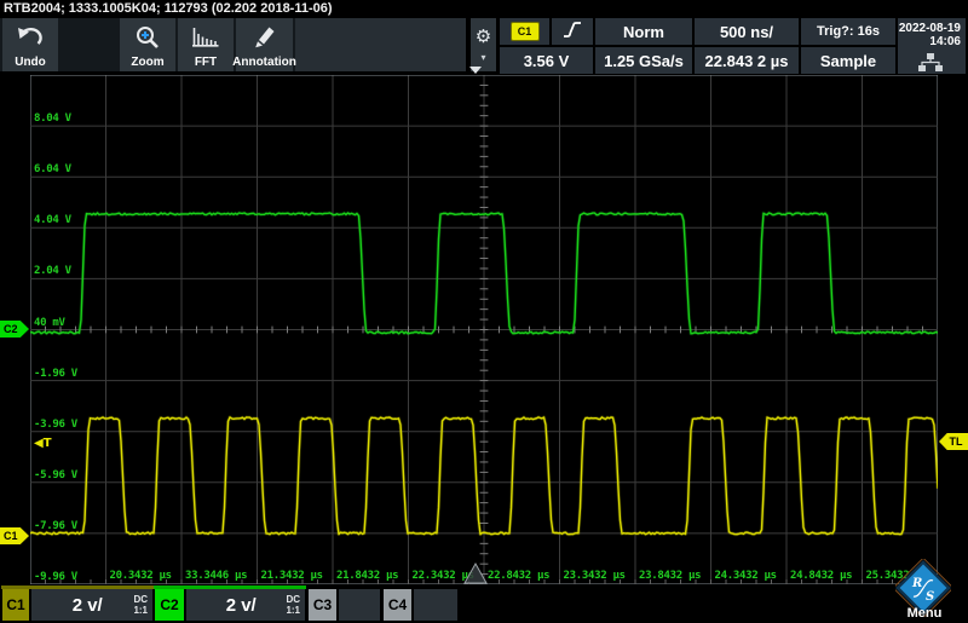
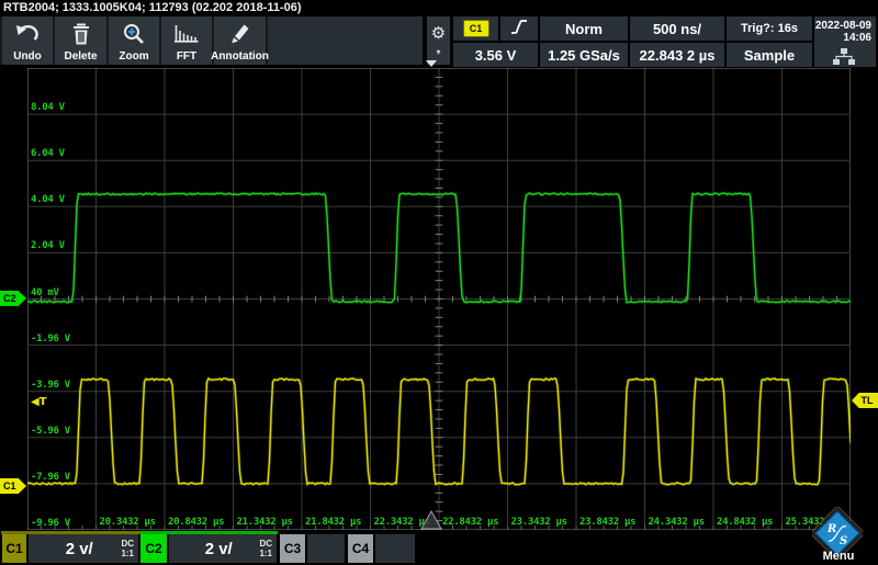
  RTB2004; 1333.1005K04; 112793 (02.202 2018-11-06)
  Undo
+ Delete
  Zoom
  FFT
  Annotation
  ⚙
  ▾
  C1
  3.56 V
  Norm
  1.25 GSa/s
  500 ns/
  22.843 2 µs
  Trig?: 16s
  Sample
- 2022-08-19
+ 2022-08-09
  14:06
  8.04 V
  6.04 V
  4.04 V
  2.04 V
  40 mV
  -1.96 V
  -3.96 V
  -5.96 V
  -7.96 V
  -9.96 V
  20.3432 µs
- 33.3446 µs
+ 20.8432 µs
  21.3432 µs
  21.8432 µs
  22.3432 µs
  22.8432 µs
  23.3432 µs
  23.8432 µs
  24.3432 µs
  24.8432 µs
  C2
  C1
  TL
  ◀T
  C1
  2 v/
  DC
  1:1
  C2
  2 v/
  DC
  1:1
  C3
  C4
  R
  S
  Menu
